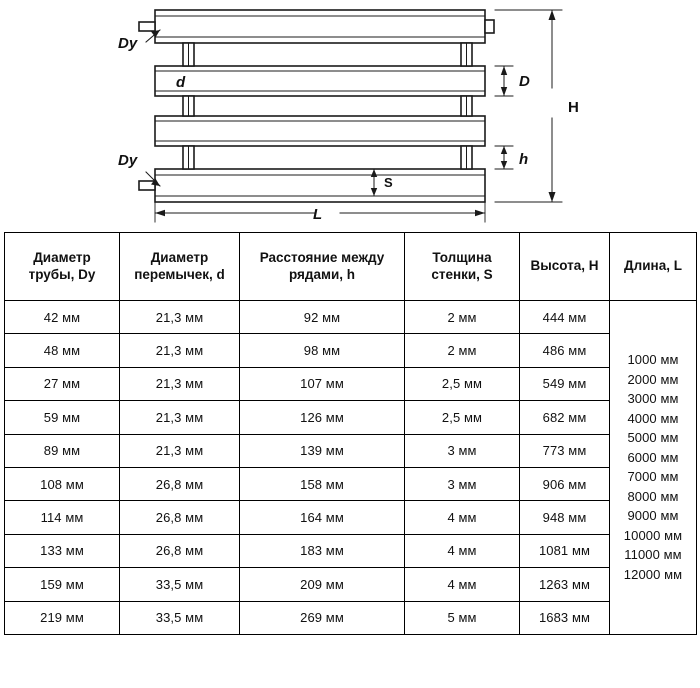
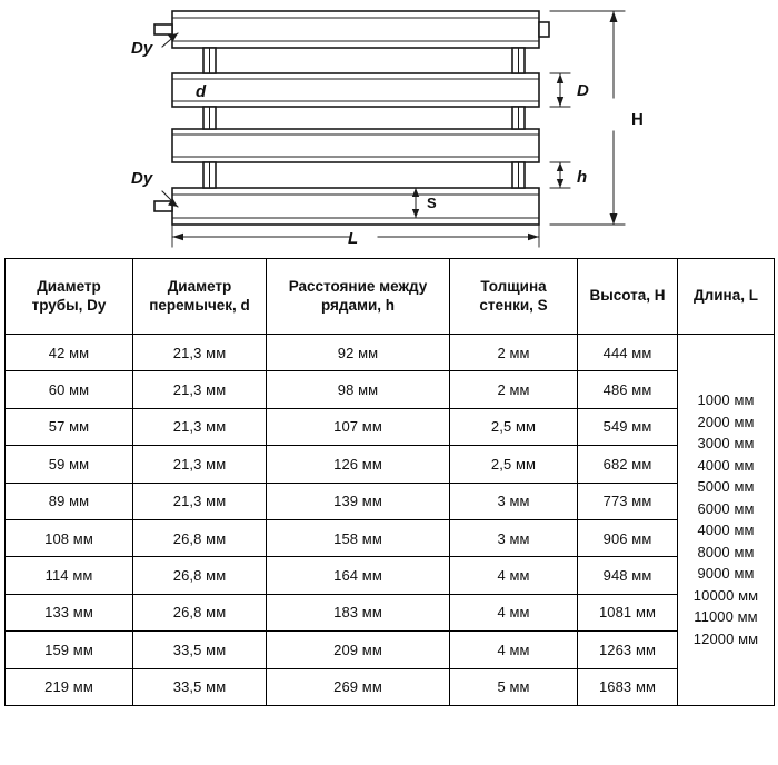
  Dy
  Dy
  d
  D
  h
  S
  H
  L
  Диаметр трубы, Dy	Диаметр перемычек, d	Расстояние между рядами, h	Толщина стенки, S	Высота, H	Длина, L
- 42 мм	21,3 мм	92 мм	2 мм	444 мм	1000 мм 2000 мм 3000 мм 4000 мм 5000 мм 6000 мм 7000 мм 8000 мм 9000 мм 10000 мм 11000 мм 12000 мм
+ 42 мм	21,3 мм	92 мм	2 мм	444 мм	1000 мм 2000 мм 3000 мм 4000 мм 5000 мм 6000 мм 4000 мм 8000 мм 9000 мм 10000 мм 11000 мм 12000 мм
- 48 мм	21,3 мм	98 мм	2 мм	486 мм
+ 60 мм	21,3 мм	98 мм	2 мм	486 мм
- 27 мм	21,3 мм	107 мм	2,5 мм	549 мм
+ 57 мм	21,3 мм	107 мм	2,5 мм	549 мм
  59 мм	21,3 мм	126 мм	2,5 мм	682 мм
  89 мм	21,3 мм	139 мм	3 мм	773 мм
  108 мм	26,8 мм	158 мм	3 мм	906 мм
  114 мм	26,8 мм	164 мм	4 мм	948 мм
  133 мм	26,8 мм	183 мм	4 мм	1081 мм
  159 мм	33,5 мм	209 мм	4 мм	1263 мм
  219 мм	33,5 мм	269 мм	5 мм	1683 мм
